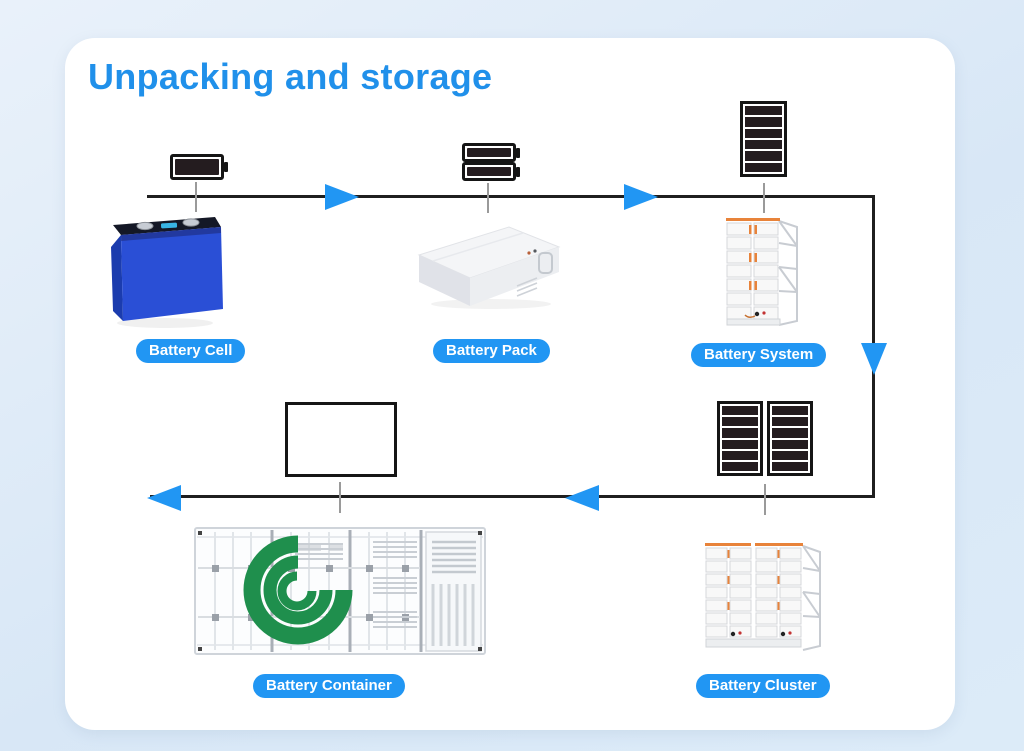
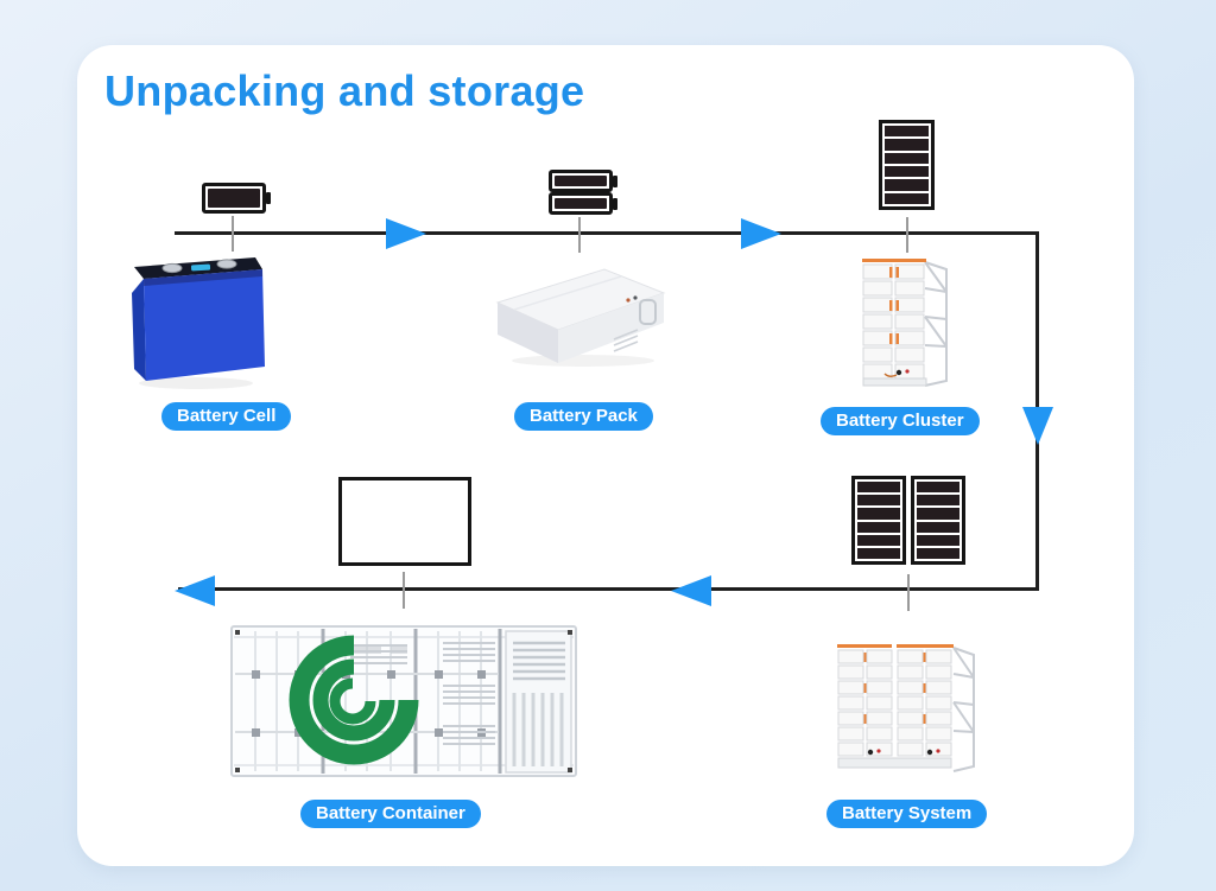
  Unpacking and storage
  Battery Cell
  Battery Pack
- Battery System
+ Battery Cluster
  Battery Container
- Battery Cluster
+ Battery System
